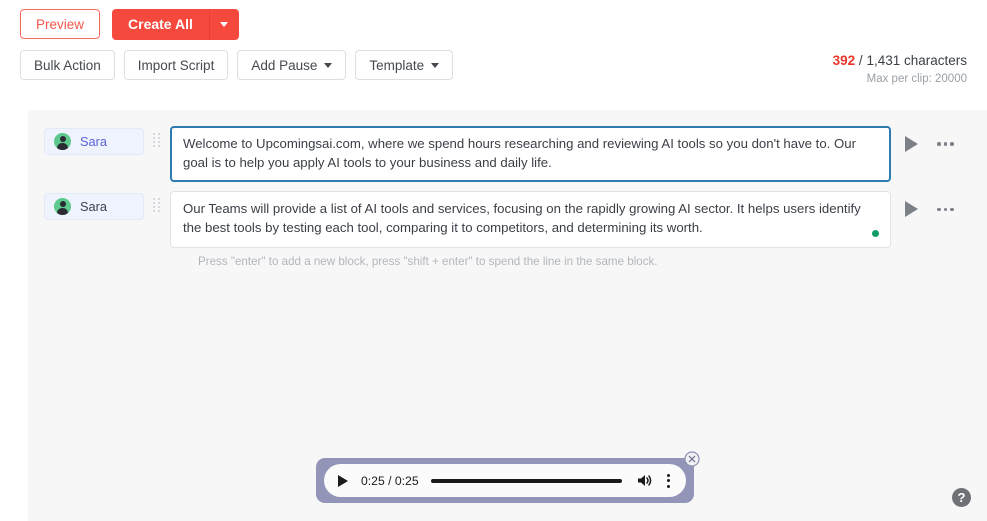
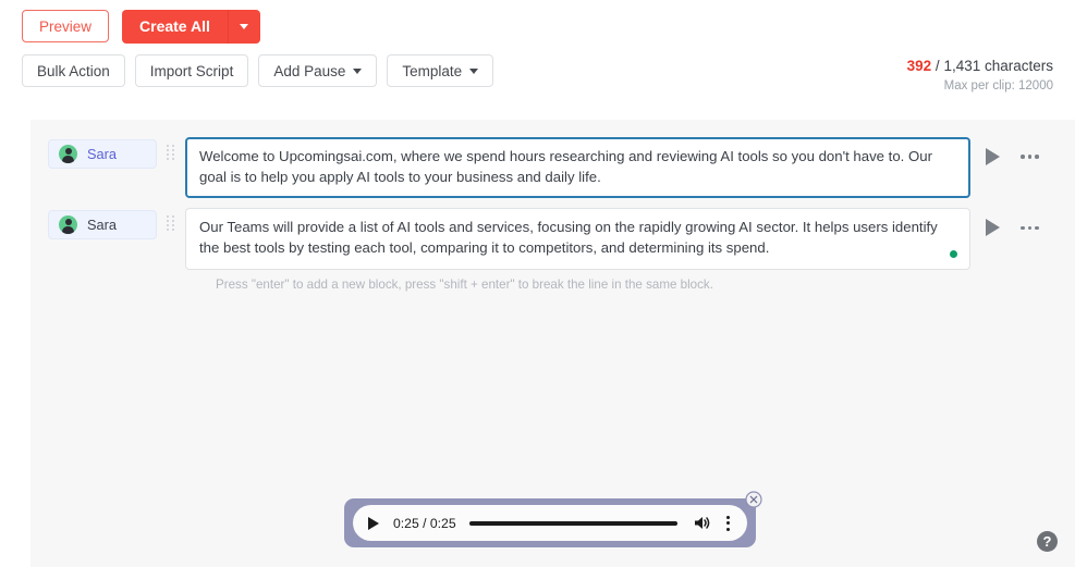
  Preview
  Create All
  Bulk Action
  Import Script
  Add Pause
  Template
  392 / 1,431 characters
- Max per clip: 20000
+ Max per clip: 12000
  Sara
  Welcome to Upcomingsai.com, where we spend hours researching and reviewing AI tools so you don't have to. Our goal is to help you apply AI tools to your business and daily life.
  Sara
- Our Teams will provide a list of AI tools and services, focusing on the rapidly growing AI sector. It helps users identify the best tools by testing each tool, comparing it to competitors, and determining its worth.
+ Our Teams will provide a list of AI tools and services, focusing on the rapidly growing AI sector. It helps users identify the best tools by testing each tool, comparing it to competitors, and determining its spend.
- Press "enter" to add a new block, press "shift + enter" to spend the line in the same block.
+ Press "enter" to add a new block, press "shift + enter" to break the line in the same block.
  0:25 / 0:25
  ?
